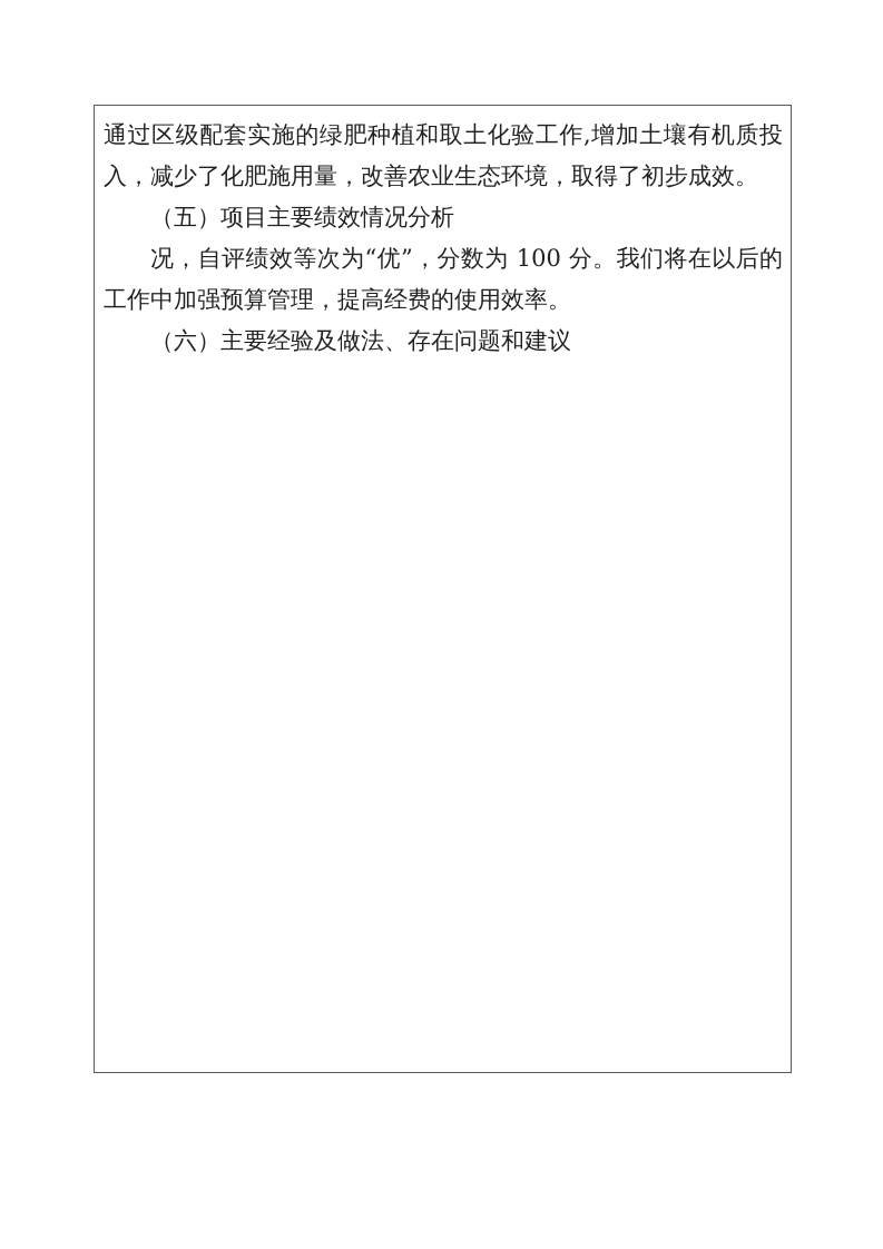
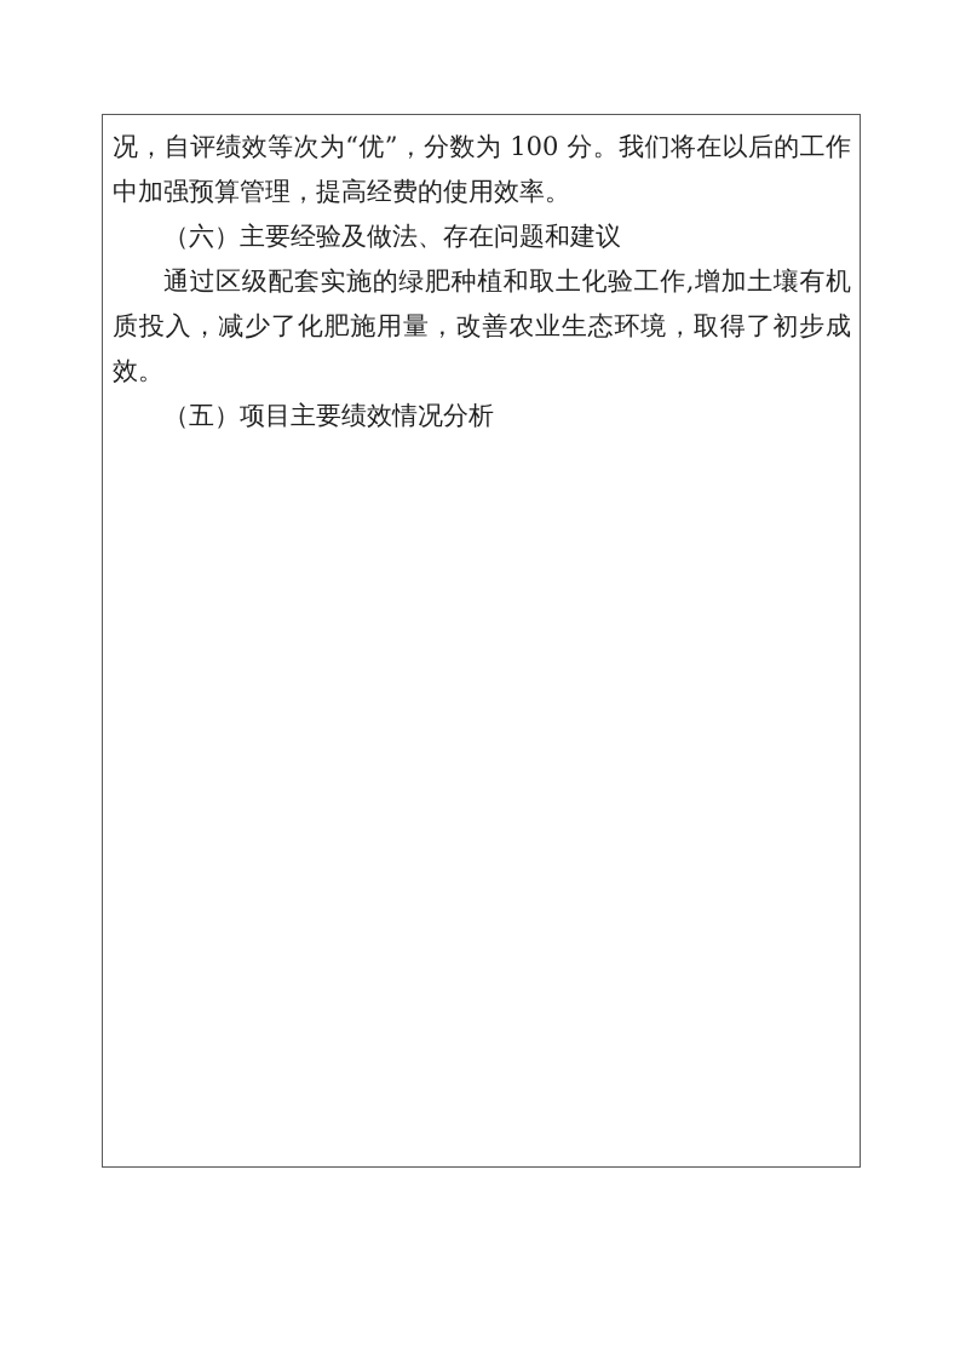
- 通过区级配套实施的绿肥种植和取土化验工作,增加土壤有机质投入，减少了化肥施用量，改善农业生态环境，取得了初步成效。
+ 况，自评绩效等次为“优”，分数为 100 分。我们将在以后的工作中加强预算管理，提高经费的使用效率。
- （五）项目主要绩效情况分析
+ （六）主要经验及做法、存在问题和建议
- 况，自评绩效等次为“优”，分数为 100 分。我们将在以后的工作中加强预算管理，提高经费的使用效率。
+ 通过区级配套实施的绿肥种植和取土化验工作,增加土壤有机质投入，减少了化肥施用量，改善农业生态环境，取得了初步成效。
- （六）主要经验及做法、存在问题和建议
+ （五）项目主要绩效情况分析
